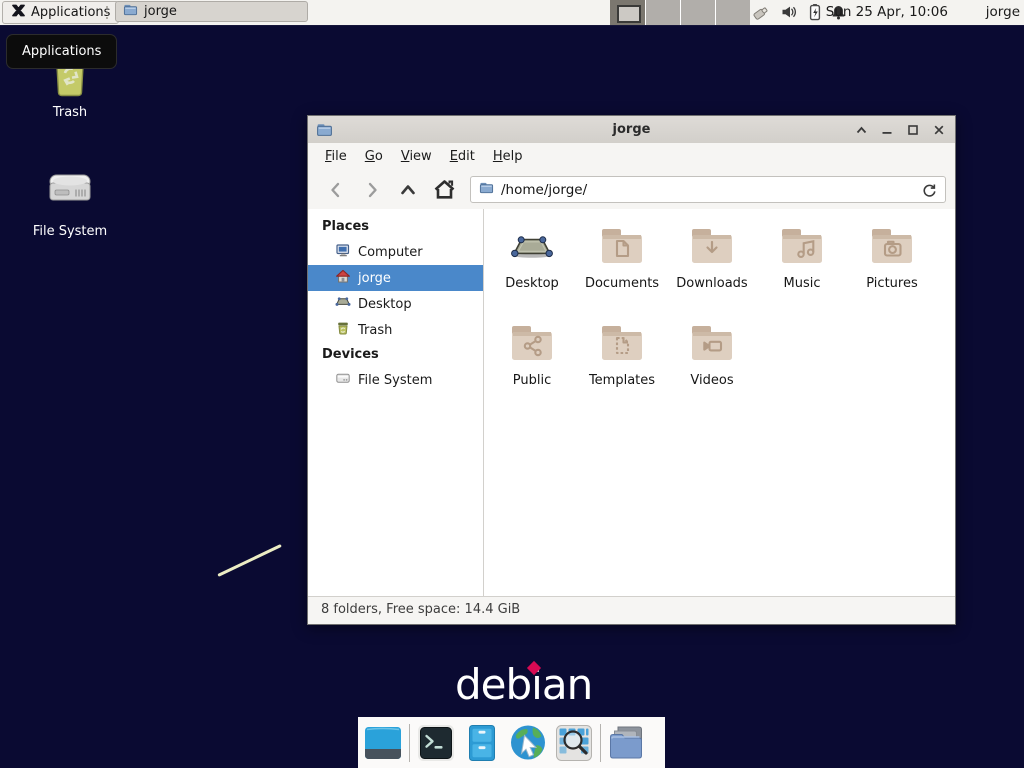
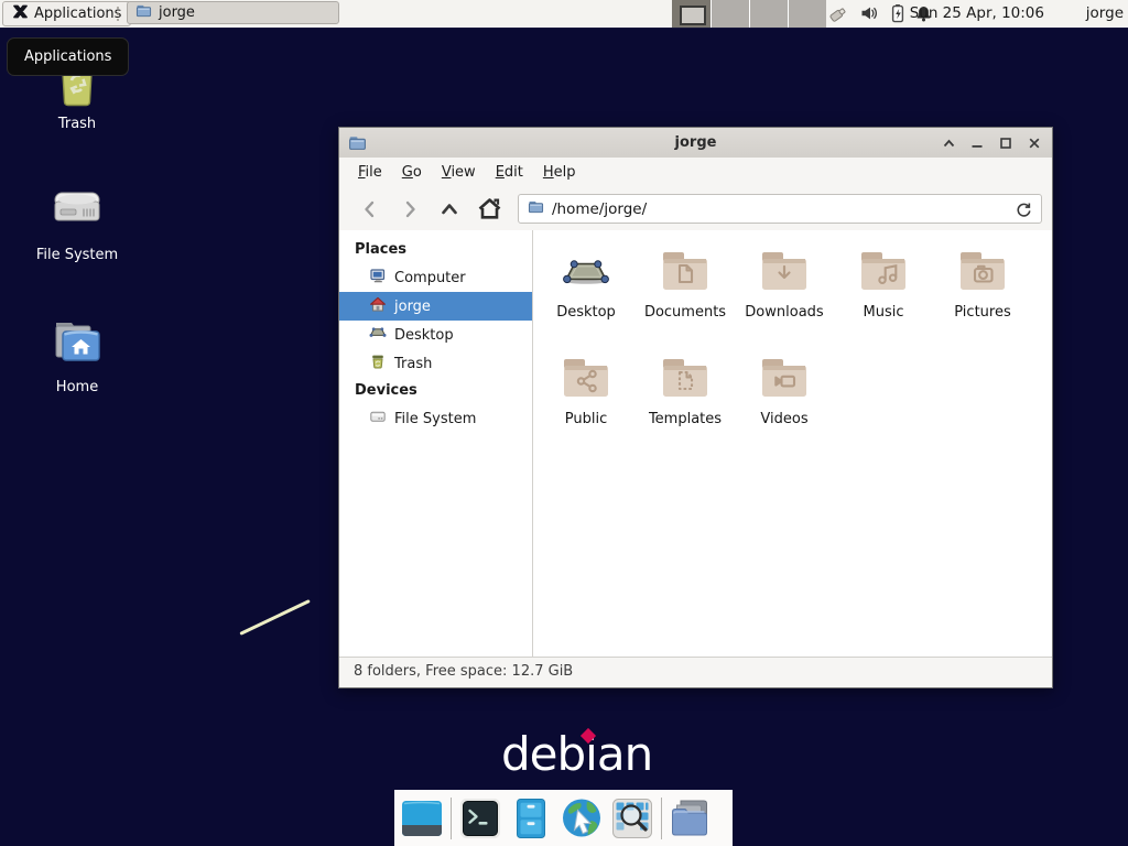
  Application
  jorge
  Sun 25 Apr, 10:06
  jorge
  Applications
  Trash
  File System
+ Home
  jorge
  File
  Go
  View
  Edit
  Help
  /home/jorge/
  Places
  Computer
  jorge
  Desktop
  Trash
  Devices
  File System
  Desktop
  Documents
  Downloads
  Music
  Pictures
  Public
  Templates
  Videos
- 8 folders, Free space: 14.4 GiB
+ 8 folders, Free space: 12.7 GiB
  debian
